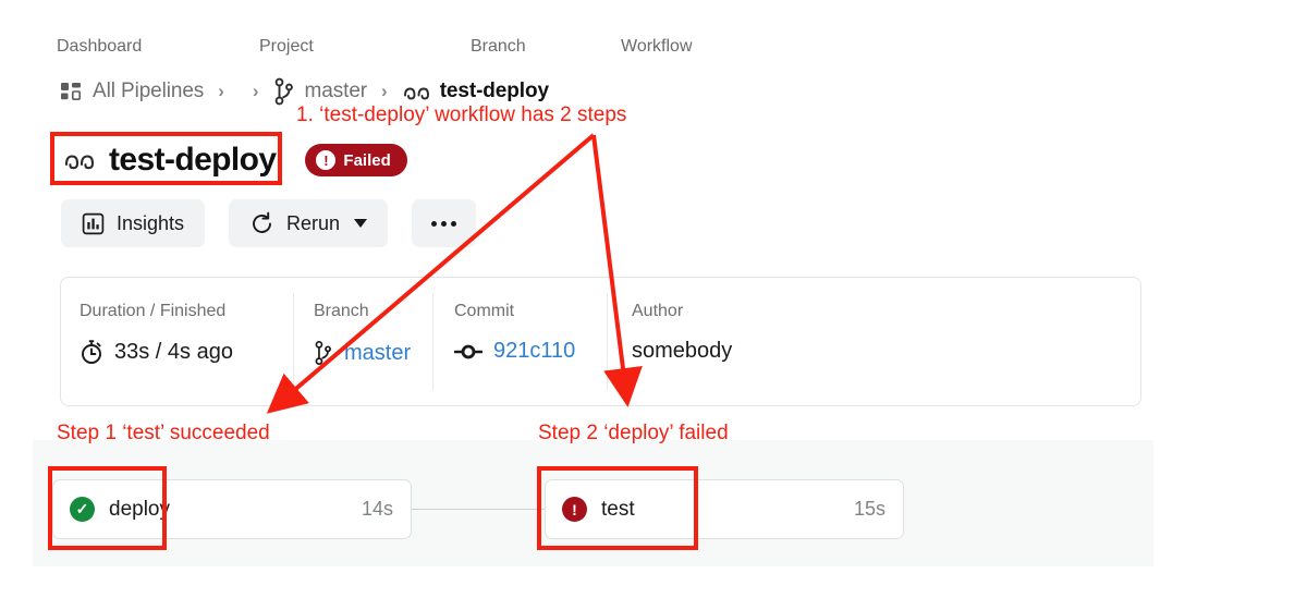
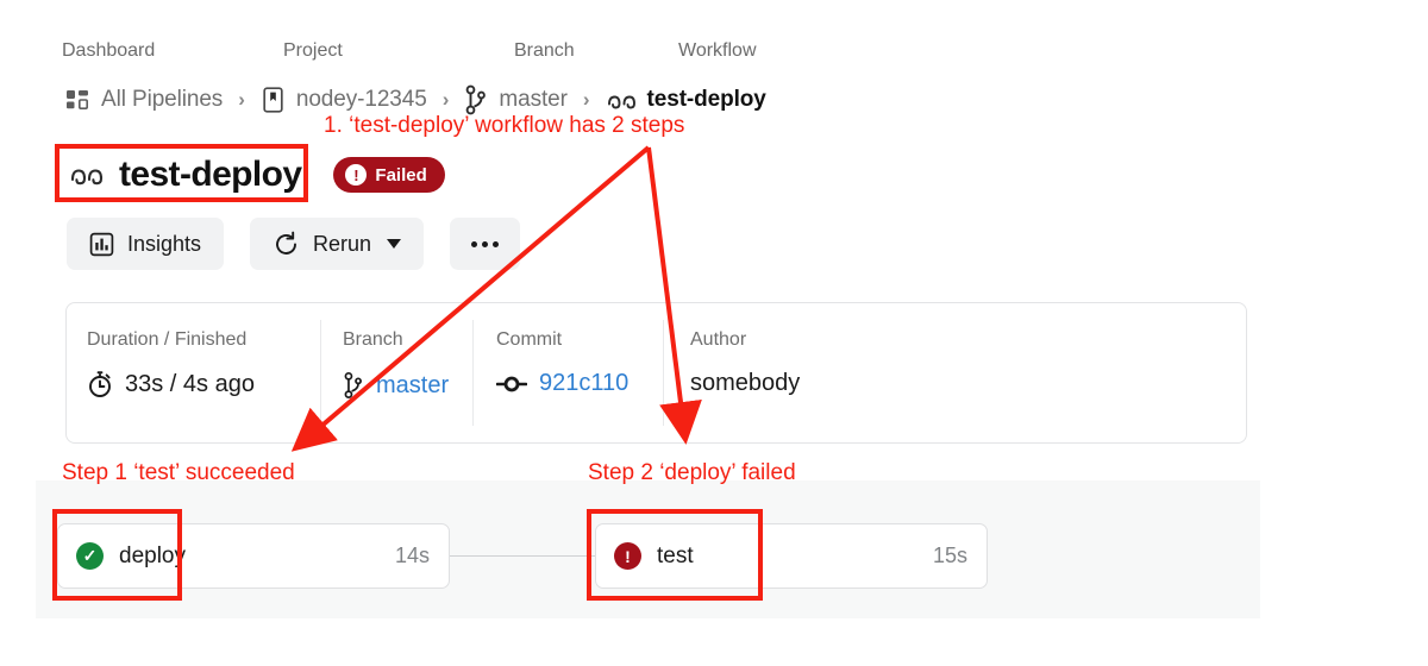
  Dashboard
  Project
  Branch
  Workflow
  All Pipelines
  ›
+ nodey-12345
  ›
  master
  ›
  test-deploy
  test-deploy
  !
  Failed
  Insights
  Rerun
  Duration / Finished
  33s / 4s ago
  Branch
  master
  Commit
  921c110
  Author
  somebody
  ✓
  deploy
  14s
  !
  test
  15s
  1. ‘test-deploy’ workflow has 2 steps
  Step 1 ‘test’ succeeded
  Step 2 ‘deploy’ failed
